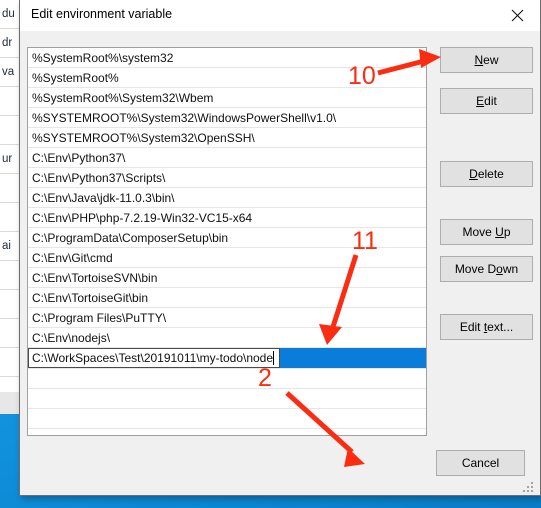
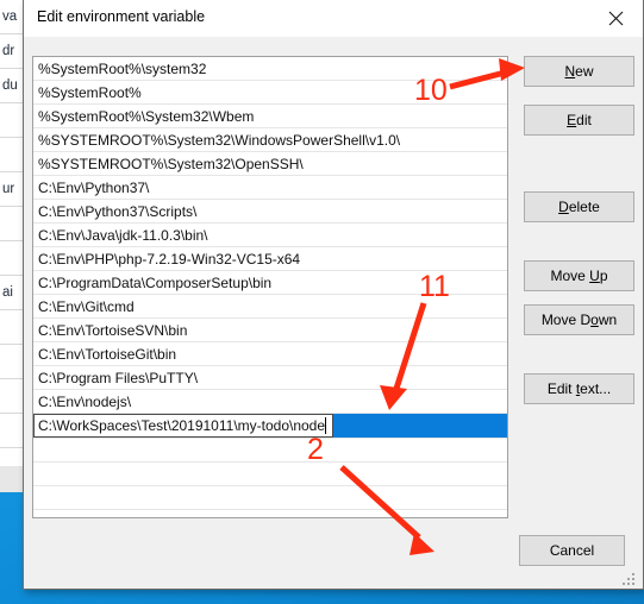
- du
+ va
  dr
- va
+ du
  ur
  ai
  Edit environment variable
  %SystemRoot%\system32
  %SystemRoot%
  %SystemRoot%\System32\Wbem
  %SYSTEMROOT%\System32\WindowsPowerShell\v1.0\
  %SYSTEMROOT%\System32\OpenSSH\
  C:\Env\Python37\
  C:\Env\Python37\Scripts\
  C:\Env\Java\jdk-11.0.3\bin\
  C:\Env\PHP\php-7.2.19-Win32-VC15-x64
  C:\ProgramData\ComposerSetup\bin
  C:\Env\Git\cmd
  C:\Env\TortoiseSVN\bin
  C:\Env\TortoiseGit\bin
  C:\Program Files\PuTTY\
  C:\Env\nodejs\
  C:\WorkSpaces\Test\20191011\my-todo\node
  New
  Edit
  Delete
  Move Up
  Move Down
  Edit text...
  Cancel
  10
  11
  2
